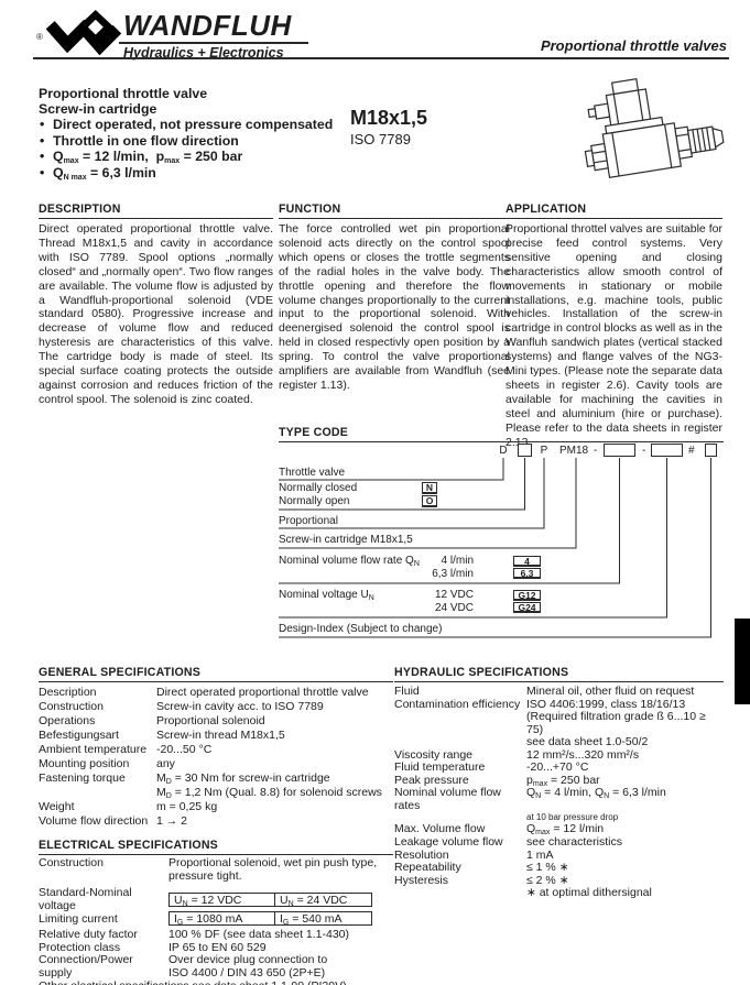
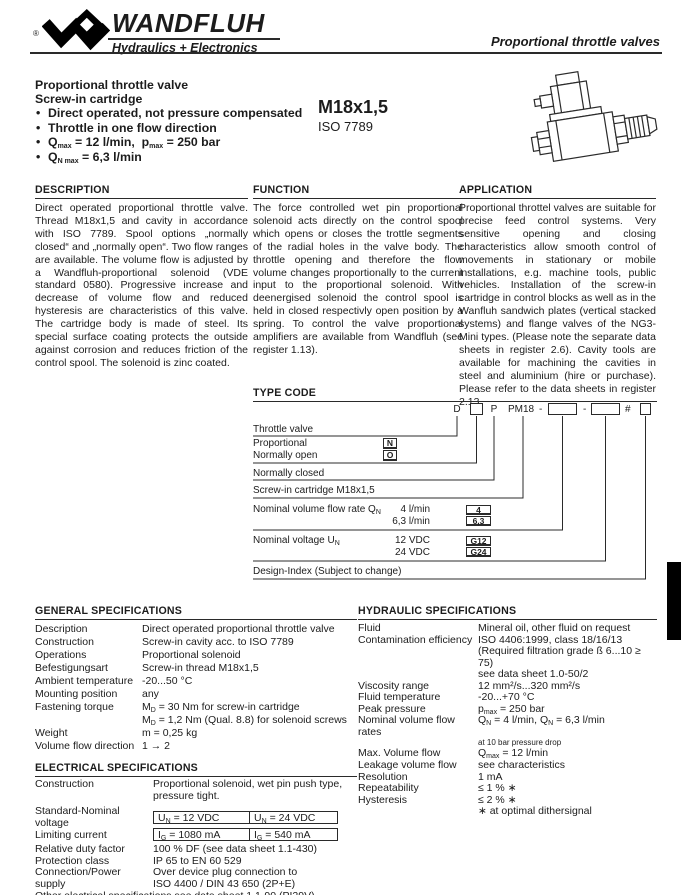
  ®
  WANDFLUH
  Hydraulics + Electronics
  Proportional throttle valves
  Proportional throttle valve
  Screw-in cartridge
  Direct operated, not pressure compensated
  Throttle in one flow direction
  Q = 12 l/min, p = 250 bar
  Q = 6,3 l/min
  M18x1,5
  ISO 7789
  DESCRIPTION
  Direct operated proportional throttle valve. Thread M18x1,5 and cavity in accordance with ISO 7789. Spool options „normally closed“ and „normally open“. Two flow ranges are available. The volume flow is adjusted by a Wandfluh-proportional solenoid (VDE standard 0580). Progressive increase and decrease of volume flow and reduced hysteresis are characteristics of this valve. The cartridge body is made of steel. Its special surface coating protects the outside against corrosion and reduces friction of the control spool. The solenoid is zinc coated.
  FUNCTION
  The force controlled wet pin proportional solenoid acts directly on the control spool which opens or closes the trottle segments of the radial holes in the valve body. The throttle opening and therefore the flow volume changes proportionally to the current input to the proportional solenoid. With deenergised solenoid the control spool is held in closed respectivly open position by a spring. To control the valve proportional amplifiers are available from Wandfluh (see register 1.13).
  APPLICATION
  Proportional throttel valves are suitable for precise feed control systems. Very sensitive opening and closing characteristics allow smooth control of movements in stationary or mobile installations, e.g. machine tools, public vehicles. Installation of the screw-in cartridge in control blocks as well as in the Wanfluh sandwich plates (vertical stacked systems) and flange valves of the NG3-Mini types. (Please note the separate data sheets in register 2.6). Cavity tools are available for machining the cavities in steel and aluminium (hire or purchase). Please refer to the data sheets in register 2.13.
  TYPE CODE
  D
  P
  PM18
  -
  -
  #
  Throttle valve
- Normally closed
+ Proportional
  N
  Normally open
  O
- Proportional
+ Normally closed
  Screw-in cartridge M18x1,5
  Nominal volume flow rate Q
  4 l/min
  4
  6,3 l/min
  6,3
  Nominal voltage U
  12 VDC
  G12
  24 VDC
  G24
  Design-Index (Subject to change)
  GENERAL SPECIFICATIONS
  Description
  Direct operated proportional throttle valve
  Construction
  Screw-in cavity acc. to ISO 7789
  Operations
  Proportional solenoid
  Befestigungsart
  Screw-in thread M18x1,5
  Ambient temperature
  -20...50 °C
  Mounting position
  any
  Fastening torque
  M = 30 Nm for screw-in cartridge
  M = 1,2 Nm (Qual. 8.8) for solenoid screws
  Weight
  m = 0,25 kg
  Volume flow direction
  1 → 2
  HYDRAULIC SPECIFICATIONS
  Fluid
  Mineral oil, other fluid on request
  Contamination efficiency
  ISO 4406:1999, class 18/16/13
  (Required filtration grade ß 6...10 ≥ 75)
  see data sheet 1.0-50/2
  Viscosity range
  12 mm²/s...320 mm²/s
  Fluid temperature
  -20...+70 °C
  Peak pressure
  p = 250 bar
  Nominal volume flow rates
  Q = 4 l/min, Q = 6,3 l/min
  at 10 bar pressure drop
  Max. Volume flow
  Q = 12 l/min
  Leakage volume flow
  see characteristics
  Resolution
  1 mA
  Repeatability
  ≤ 1 % ∗
  Hysteresis
  ≤ 2 % ∗
  ∗ at optimal dithersignal
  ELECTRICAL SPECIFICATIONS
  Construction
  Proportional solenoid, wet pin push type,
  pressure tight.
  Standard-Nominal voltage
  U = 12 VDC
  U = 24 VDC
  Limiting current
  I = 1080 mA
  I = 540 mA
  Relative duty factor
  100 % DF (see data sheet 1.1-430)
  Protection class
  IP 65 to EN 60 529
  Connection/Power
  Over device plug connection to
  supply
  ISO 4400 / DIN 43 650 (2P+E)
